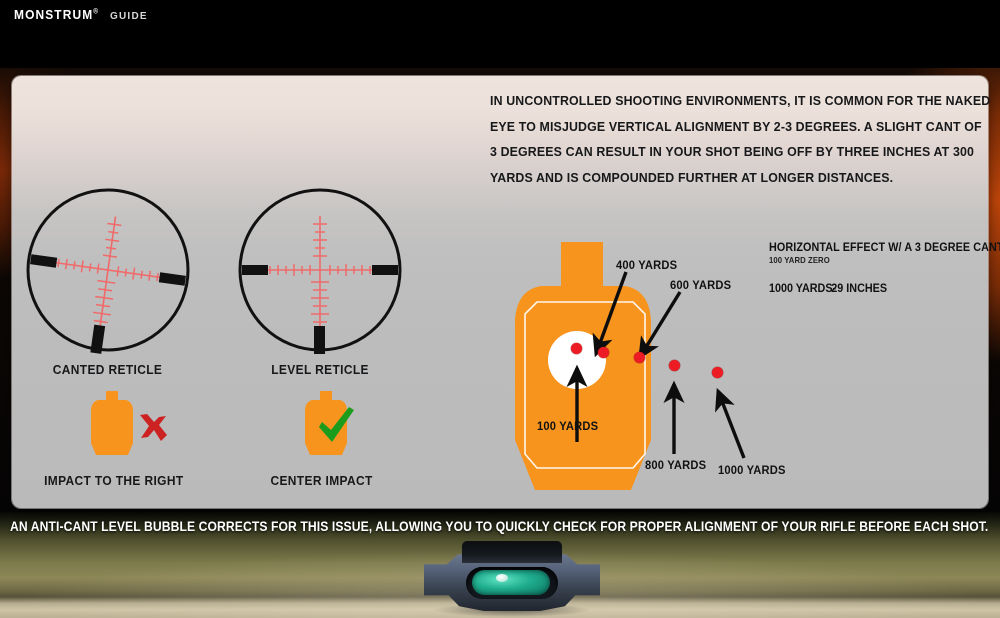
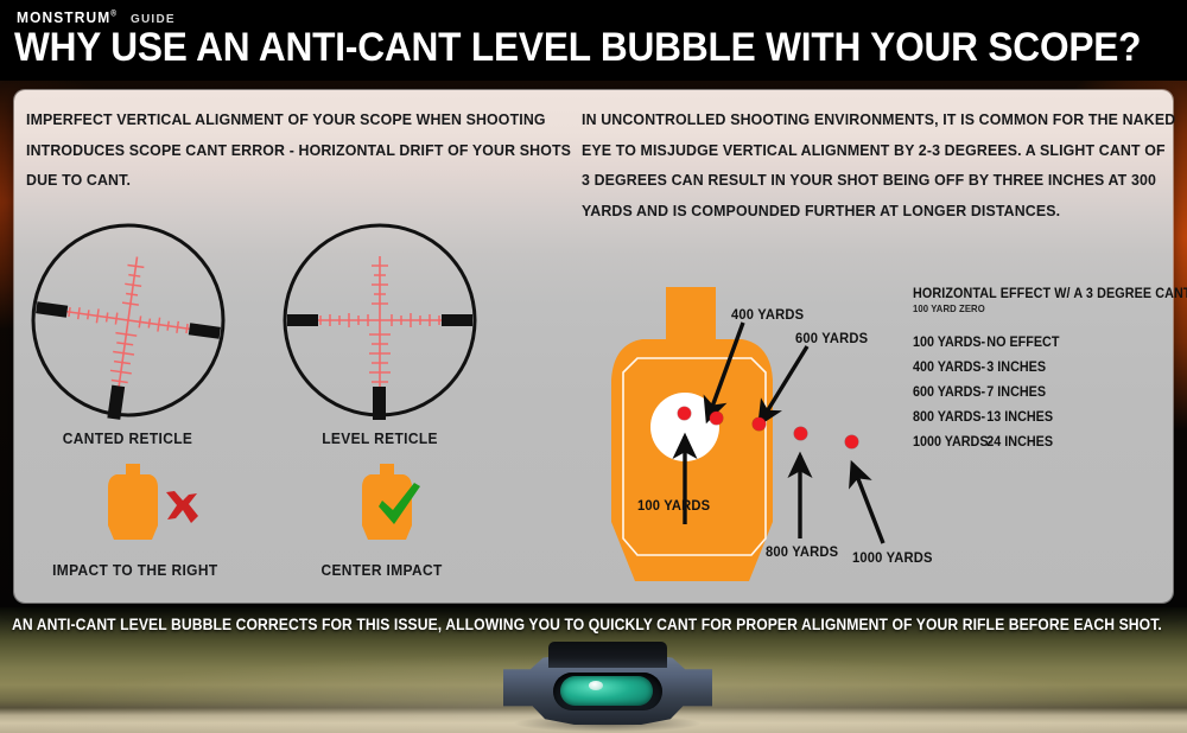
  MONSTRUM
  GUIDE
+ WHY USE AN ANTI-CANT LEVEL BUBBLE WITH YOUR SCOPE?
+ IMPERFECT VERTICAL ALIGNMENT OF YOUR SCOPE WHEN SHOOTING INTRODUCES SCOPE CANT ERROR - HORIZONTAL DRIFT OF YOUR SHOTS DUE TO CANT.
  IN UNCONTROLLED SHOOTING ENVIRONMENTS, IT IS COMMON FOR THE NAKED EYE TO MISJUDGE VERTICAL ALIGNMENT BY 2-3 DEGREES. A SLIGHT CANT OF 3 DEGREES CAN RESULT IN YOUR SHOT BEING OFF BY THREE INCHES AT 300 YARDS AND IS COMPOUNDED FURTHER AT LONGER DISTANCES.
  CANTED RETICLE
  LEVEL RETICLE
  IMPACT TO THE RIGHT
  CENTER IMPACT
  100 YARDS
  400 YARDS
  600 YARDS
  800 YARDS
  1000 YARDS
  HORIZONTAL EFFECT W/ A 3 DEGREE CAN
  100 YARD ZERO
+ 100 YARDS-
+ NO EFFECT
+ 400 YARDS-
+ 3 INCHES
+ 600 YARDS-
+ 7 INCHES
+ 800 YARDS-
+ 13 INCHES
  1000 YARDS
- 29 INCHES
+ 24 INCHES
- AN ANTI-CANT LEVEL BUBBLE CORRECTS FOR THIS ISSUE, ALLOWING YOU TO QUICKLY CHECK FOR PROPER ALIGNMENT OF YOUR RIFLE BEFORE EACH SHOT.
+ AN ANTI-CANT LEVEL BUBBLE CORRECTS FOR THIS ISSUE, ALLOWING YOU TO QUICKLY CANT FOR PROPER ALIGNMENT OF YOUR RIFLE BEFORE EACH SHOT.
